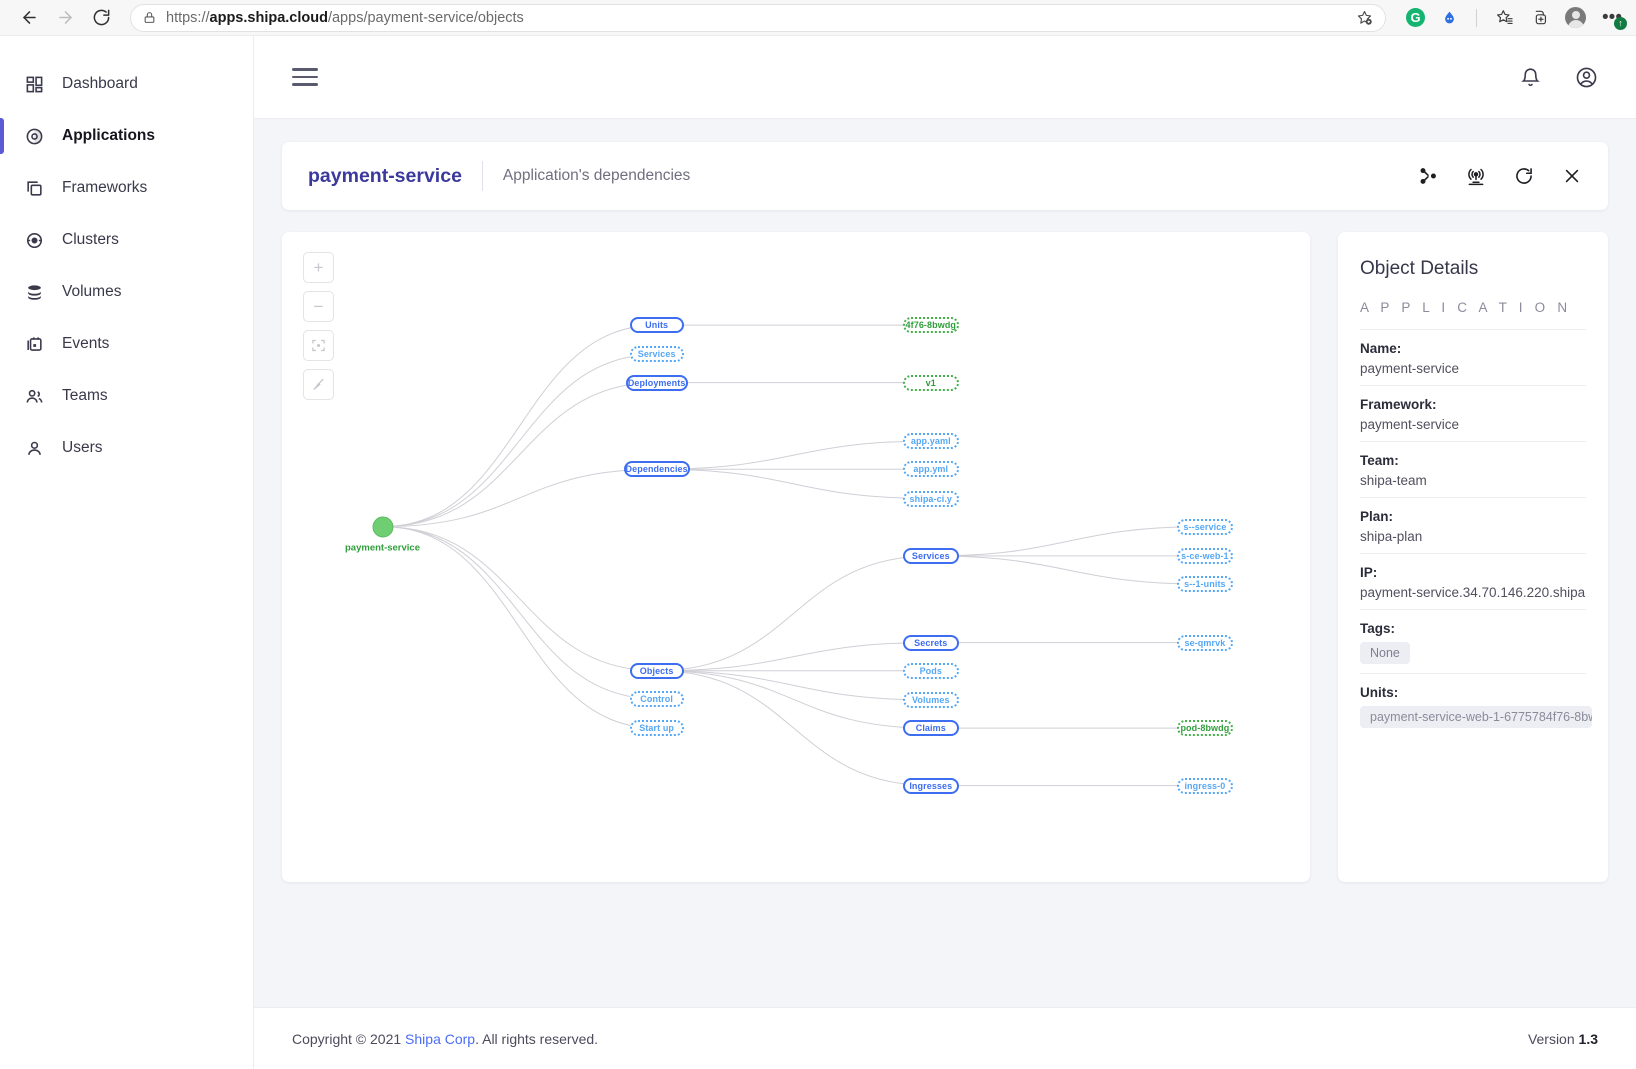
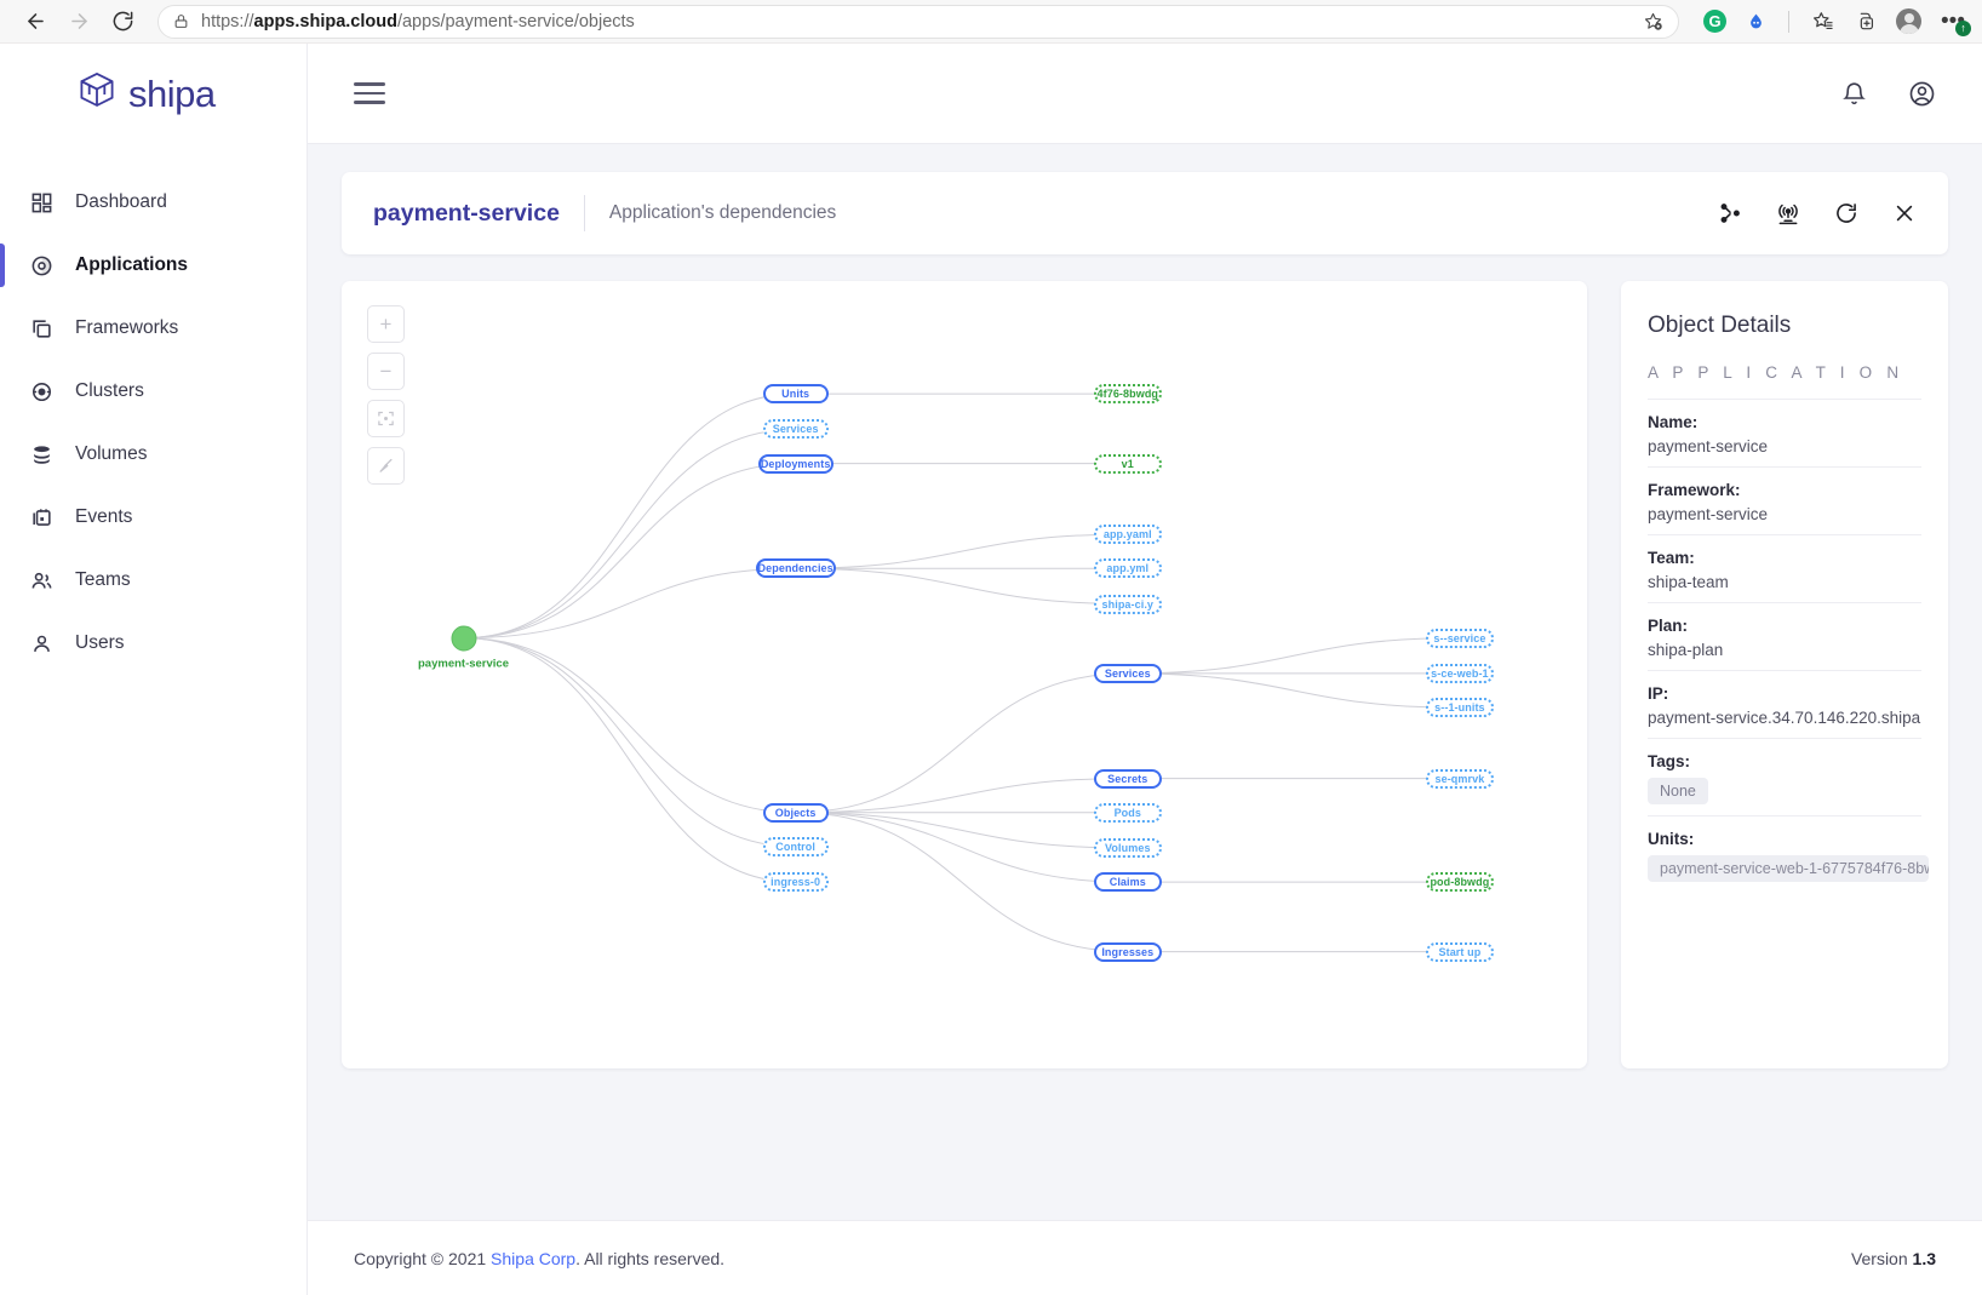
  https://apps.shipa.cloud/apps/payment-service/objects
  G
  •••
  ↑
+ shipa
  Dashboard
  Applications
  Frameworks
  Clusters
  Volumes
  Events
  Teams
  Users
  payment-service
  Application's dependencies
  +
  −
  payment-service
  Units
  Services
  Deployments
  Dependencies
  Objects
  Control
- Start up
+ ingress-0
  4f76-8bwdg
  v1
  app.yaml
  app.yml
  shipa-ci.y
  Services
  Secrets
  Pods
  Volumes
  Claims
  Ingresses
  s--service
  s-ce-web-1
  s--1-units
  se-qmrvk
  pod-8bwdg
- ingress-0
+ Start up
  Object Details
  A P P L I C A T I O N
  Name:
  payment-service
  Framework:
  payment-service
  Team:
  shipa-team
  Plan:
  shipa-plan
  IP:
  payment-service.34.70.146.220.shipa
  Tags:
  None
  Units:
  payment-service-web-1-6775784f76-8b
  Copyright © 2021 Shipa Corp. All rights reserved.
  Version 1.3
